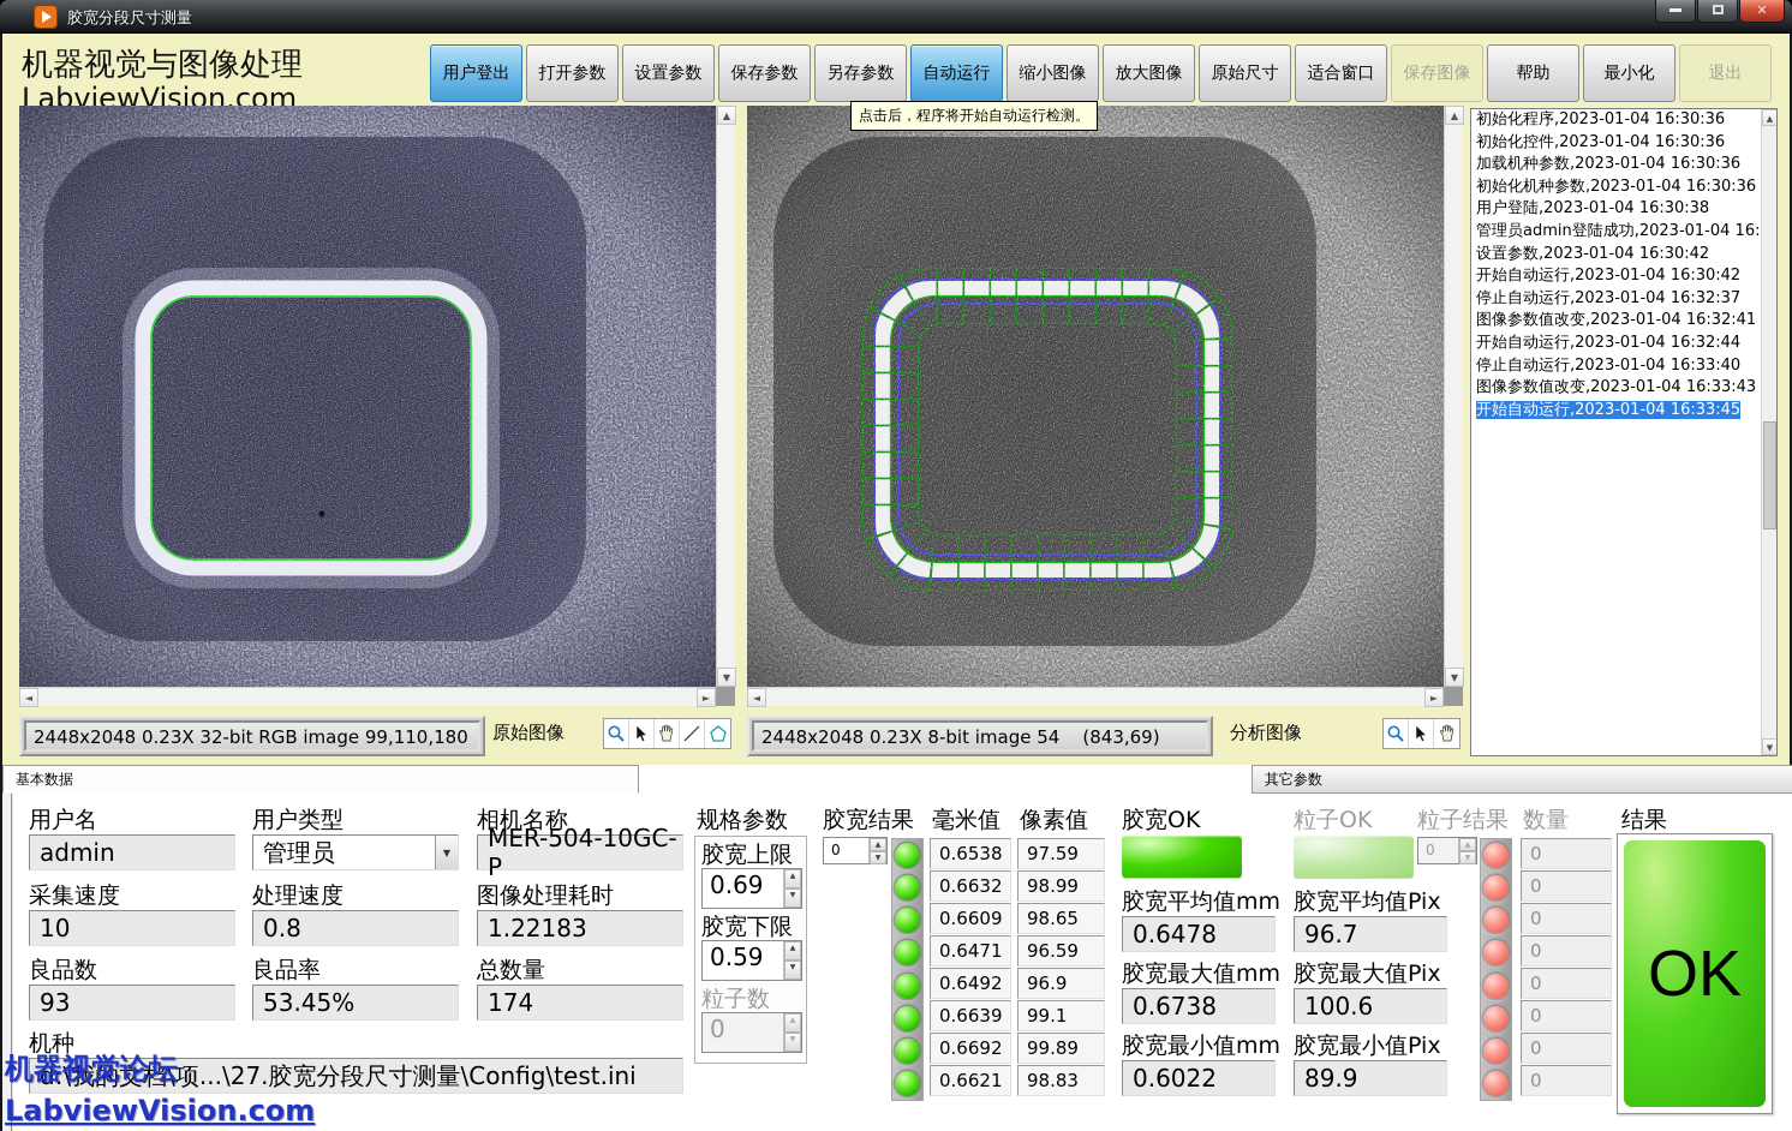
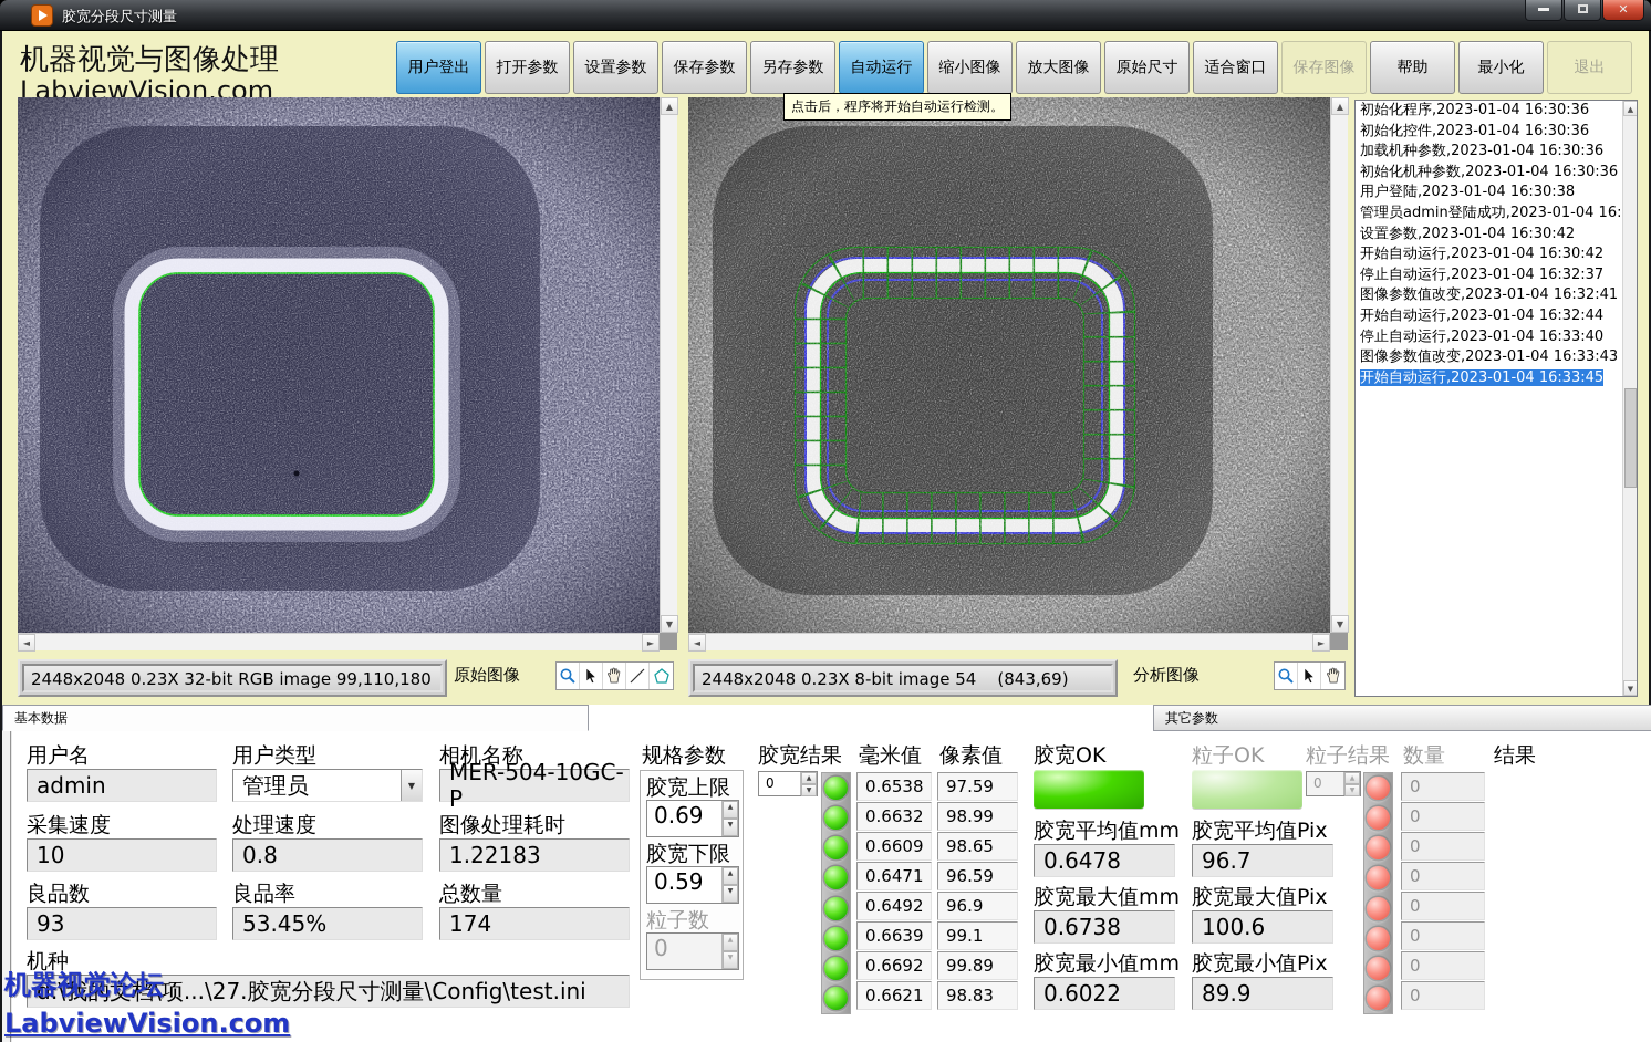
  胶宽分段尺寸测量
  ✕
  机器视觉与图像处理
  LabviewVision.com
  用户登出
  打开参数
  设置参数
  保存参数
  另存参数
  自动运行
  缩小图像
  放大图像
  原始尺寸
  适合窗口
  保存图像
  帮助
  最小化
  退出
  点击后，程序将开始自动运行检测。
  ▲
  ▼
  ◄
  ►
  ▲
  ▼
  ◄
  ►
  2448x2048 0.23X 32-bit RGB image 99,110,180
  原始图像
  2448x2048 0.23X 8-bit image 54 (843,69)
  分析图像
  初始化程序,2023-01-04 16:30:36
  初始化控件,2023-01-04 16:30:36
  加载机种参数,2023-01-04 16:30:36
  初始化机种参数,2023-01-04 16:30:36
  用户登陆,2023-01-04 16:30:38
  管理员admin登陆成功,2023-01-04 16:
  设置参数,2023-01-04 16:30:42
  开始自动运行,2023-01-04 16:30:42
  停止自动运行,2023-01-04 16:32:37
  图像参数值改变,2023-01-04 16:32:41
  开始自动运行,2023-01-04 16:32:44
  停止自动运行,2023-01-04 16:33:40
  图像参数值改变,2023-01-04 16:33:43
  开始自动运行,2023-01-04 16:33:45
  ▲
  ▼
  基本数据
  其它参数
  用户名
  admin
  采集速度
  10
  良品数
  93
  用户类型
  管理员
  ▼
  处理速度
  0.8
  良品率
  53.45%
  相机名称
  MER-504-10GC-P
  图像处理耗时
  1.22183
  总数量
  174
  机种
  d:\我的文档\项...\27.胶宽分段尺寸测量\Config\test.ini
  规格参数
  胶宽上限
  0.69
  胶宽下限
  0.59
  粒子数
  0
  胶宽结果
  0
  毫米值
  0.6538
  0.6632
  0.6609
  0.6471
  0.6492
  0.6639
  0.6692
  0.6621
  像素值
  97.59
  98.99
  98.65
  96.59
  96.9
  99.1
  99.89
  98.83
  胶宽OK
  胶宽平均值mm
  0.6478
  胶宽最大值mm
  0.6738
  胶宽最小值mm
  0.6022
  粒子OK
  胶宽平均值Pix
  96.7
  胶宽最大值Pix
  100.6
  胶宽最小值Pix
  89.9
  粒子结果
  0
  数量
  0
  0
  0
  0
  0
  0
  0
  0
  结果
- OK
  机器视觉论坛
  LabviewVision.com
